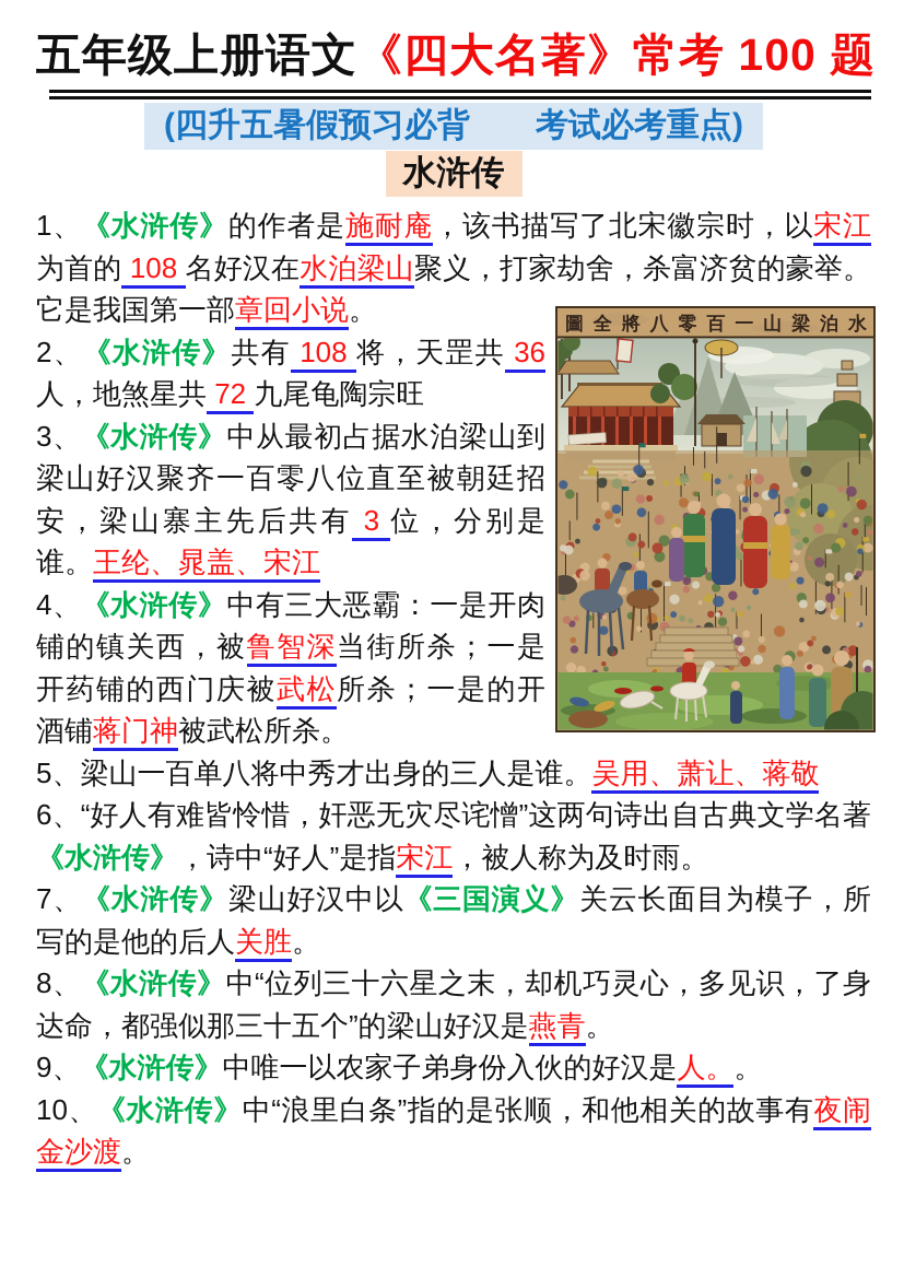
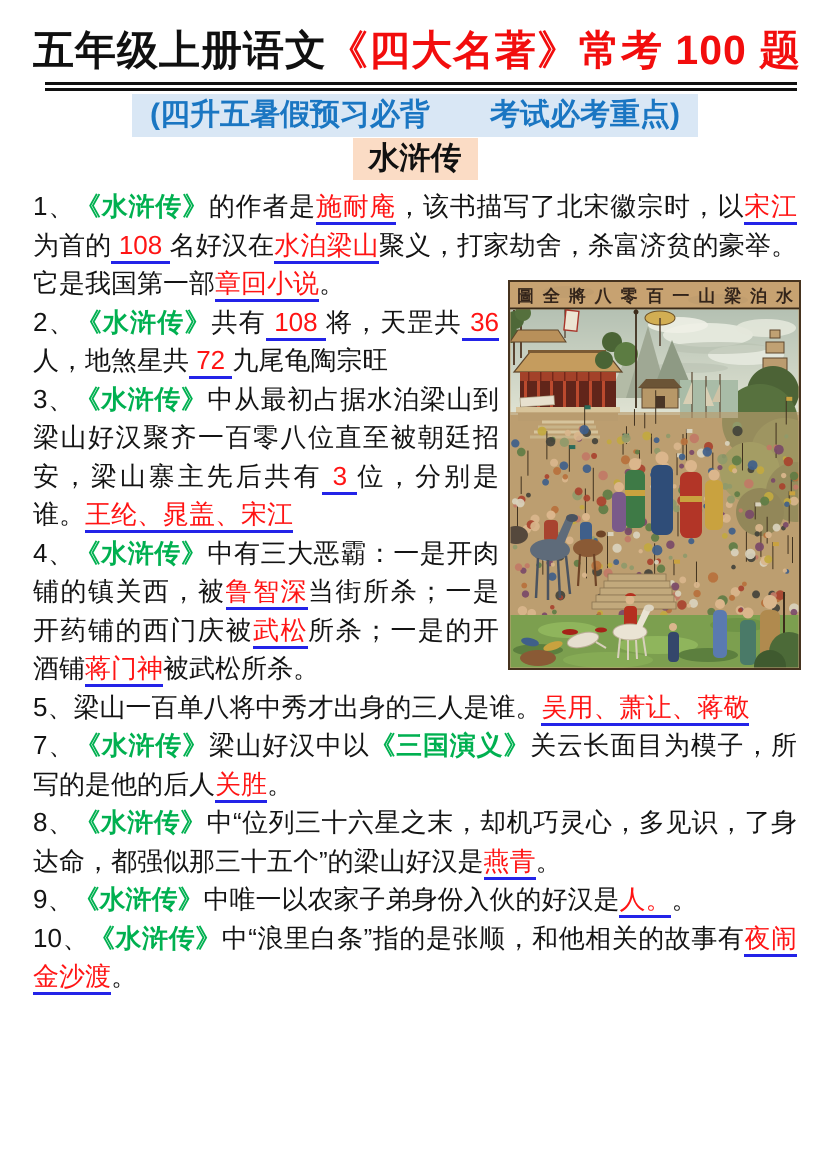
  五年级上册语文《四大名著》常考 100 题
  (四升五暑假预习必背 考试必考重点)
  水浒传
  1、《水浒传》的作者是施耐庵，该书描写了北宋徽宗时，以宋江为首的 108 名好汉在水泊梁山聚义，打家劫舍，杀富济贫的豪举。它是我国第一部章回小说。
  2、《水浒传》共有 108 将，天罡共 36 人，地煞星共 72 九尾龟陶宗旺
  3、《水浒传》中从最初占据水泊梁山到梁山好汉聚齐一百零八位直至被朝廷招安，梁山寨主先后共有 3 位，分别是谁。王纶、晁盖、宋江
  4、《水浒传》中有三大恶霸：一是开肉铺的镇关西，被鲁智深当街所杀；一是开药铺的西门庆被武松所杀；一是的开酒铺蒋门神被武松所杀。
  5、梁山一百单八将中秀才出身的三人是谁。吴用、萧让、蒋敬
- 6、“好人有难皆怜惜，奸恶无灾尽诧憎”这两句诗出自古典文学名著《水浒传》，诗中“好人”是指宋江，被人称为及时雨。
  7、《水浒传》梁山好汉中以《三国演义》关云长面目为模子，所写的是他的后人关胜。
  8、《水浒传》中“位列三十六星之末，却机巧灵心，多见识，了身达命，都强似那三十五个”的梁山好汉是燕青。
  9、《水浒传》中唯一以农家子弟身份入伙的好汉是人。。
  10、《水浒传》中“浪里白条”指的是张顺，和他相关的故事有夜闹金沙渡。
  圖全將八零百一山梁泊水
